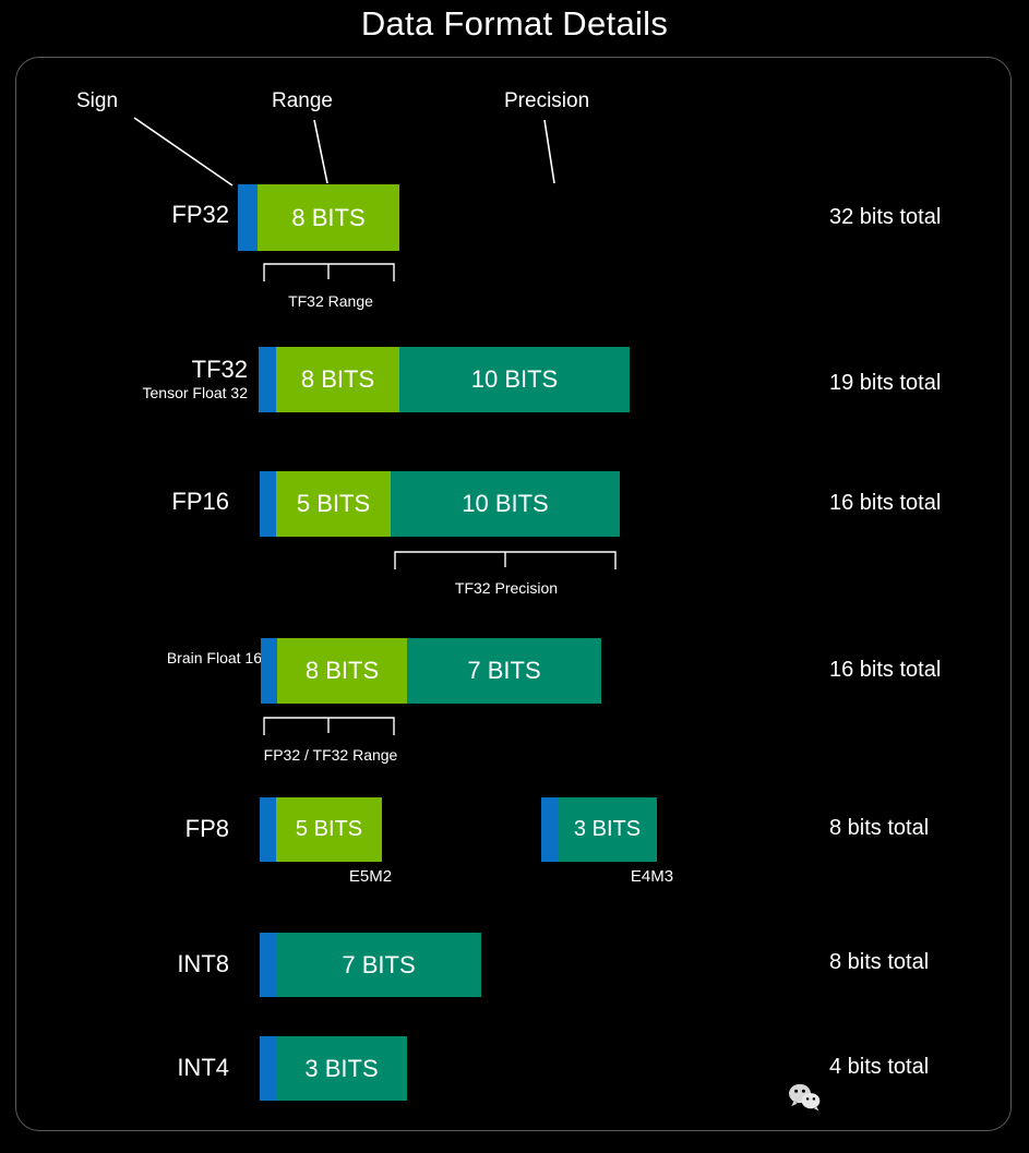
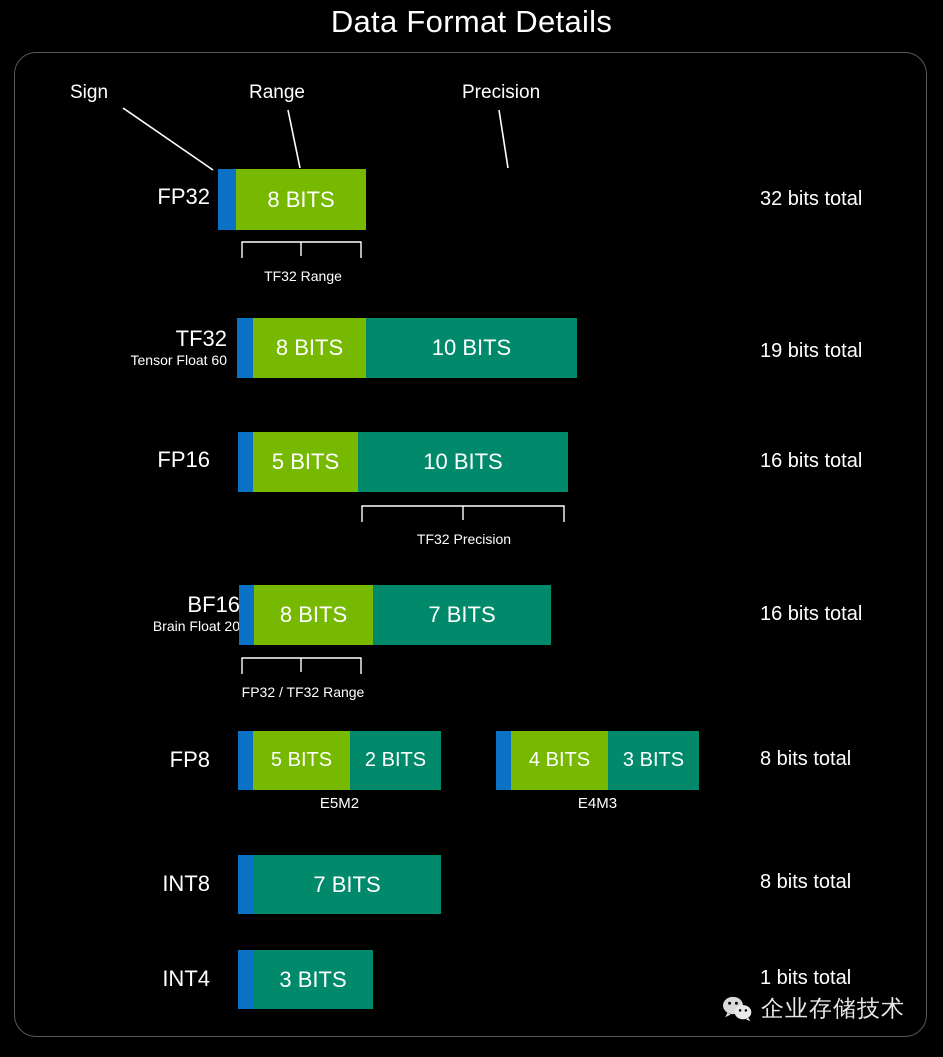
  Data Format Details
  Sign
  Range
  Precision
  FP32
  8 BITS
  32 bits total
  TF32 Range
  TF32
- Tensor Float 32
+ Tensor Float 60
  8 BITS
  10 BITS
  19 bits total
  FP16
  5 BITS
  10 BITS
  16 bits total
  TF32 Precision
+ BF16
- Brain Float 16
+ Brain Float 20
  8 BITS
  7 BITS
  16 bits total
  FP32 / TF32 Range
  FP8
  5 BITS
+ 2 BITS
  E5M2
+ 4 BITS
  3 BITS
  E4M3
  8 bits total
  INT8
  7 BITS
  8 bits total
  INT4
  3 BITS
- 4 bits total
+ 1 bits total
+ 企业存储技术
